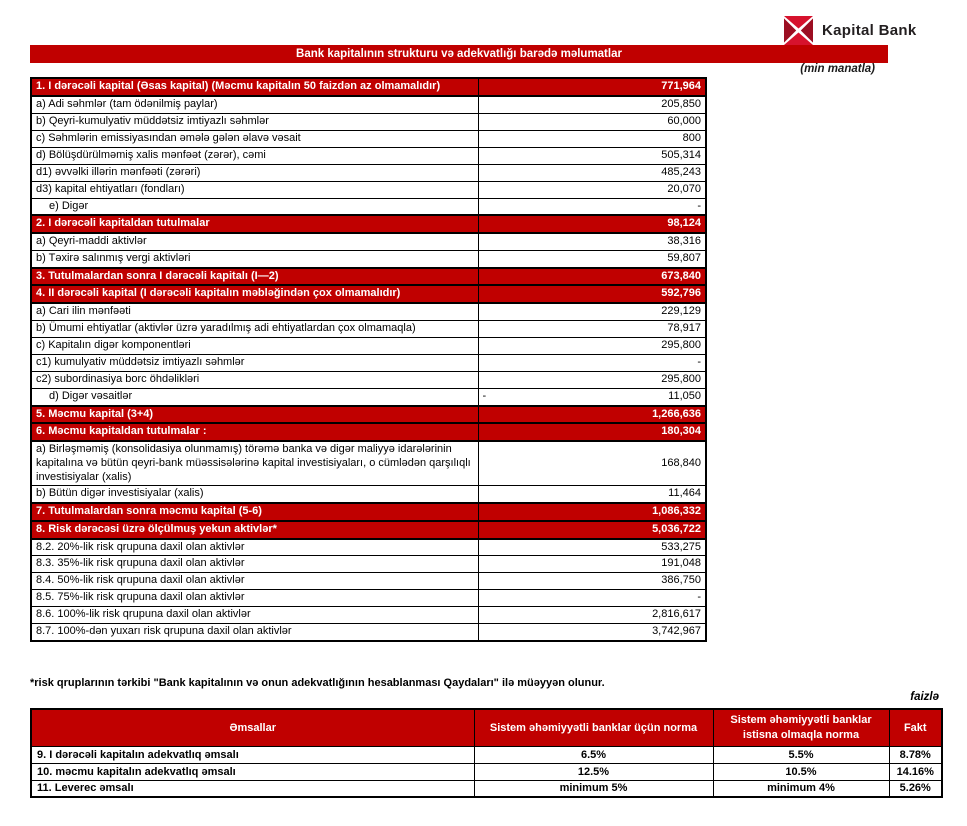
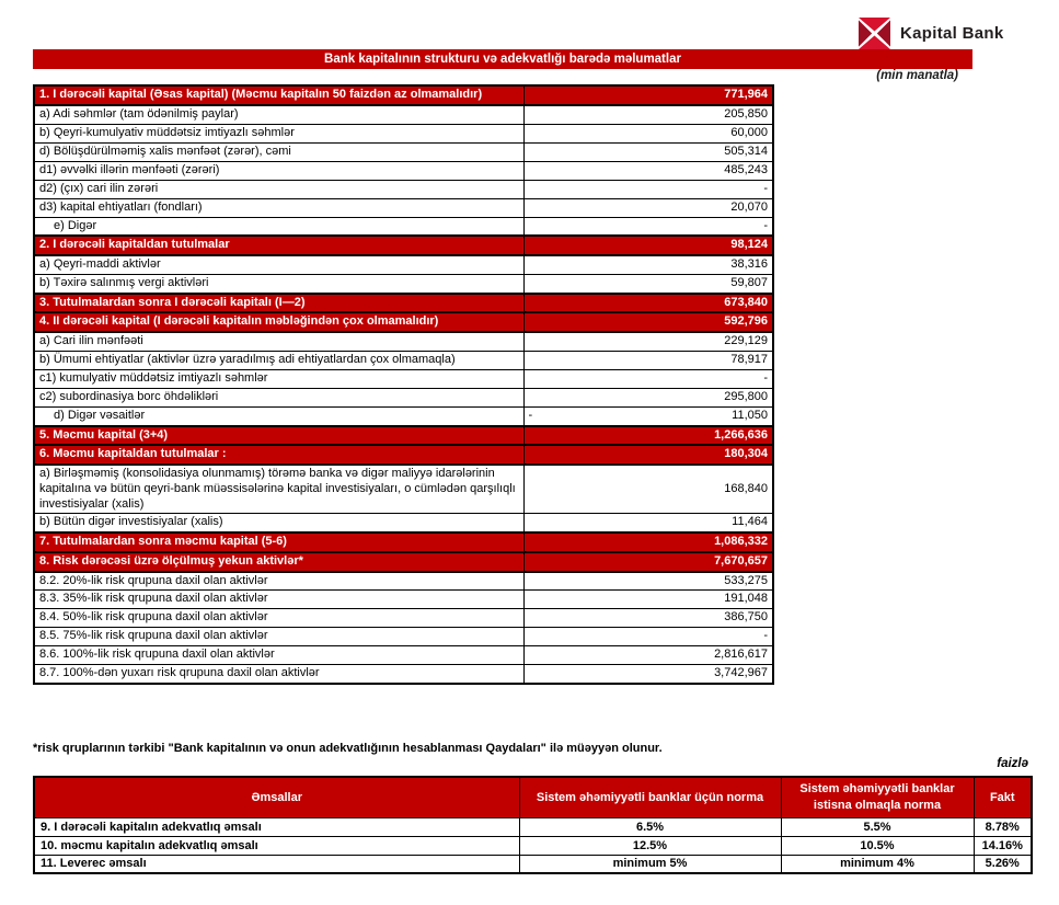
  Kapital Bank
  Bank kapitalının strukturu və adekvatlığı barədə məlumatlar
  (min manatla)
  1. I dərəcəli kapital (Əsas kapital) (Məcmu kapitalın 50 faizdən az olmamalıdır)	771,964
  a) Adi səhmlər (tam ödənilmiş paylar)	205,850
  b) Qeyri-kumulyativ müddətsiz imtiyazlı səhmlər	60,000
- c) Səhmlərin emissiyasından əmələ gələn əlavə vəsait	800
  d) Bölüşdürülməmiş xalis mənfəət (zərər), cəmi	505,314
  d1) əvvəlki illərin mənfəəti (zərəri)	485,243
+ d2) (çıx) cari ilin zərəri	-
  d3) kapital ehtiyatları (fondları)	20,070
  e) Digər	-
  2. I dərəcəli kapitaldan tutulmalar	98,124
  a) Qeyri-maddi aktivlər	38,316
  b) Təxirə salınmış vergi aktivləri	59,807
  3. Tutulmalardan sonra I dərəcəli kapitalı (I—2)	673,840
  4. II dərəcəli kapital (I dərəcəli kapitalın məbləğindən çox olmamalıdır)	592,796
  a) Cari ilin mənfəəti	229,129
  b) Ümumi ehtiyatlar (aktivlər üzrə yaradılmış adi ehtiyatlardan çox olmamaqla)	78,917
- c) Kapitalın digər komponentləri	295,800
  c1) kumulyativ müddətsiz imtiyazlı səhmlər	-
  c2) subordinasiya borc öhdəlikləri	295,800
  d) Digər vəsaitlər	- 11,050
  5. Məcmu kapital (3+4)	1,266,636
  6. Məcmu kapitaldan tutulmalar :	180,304
  a) Birləşməmiş (konsolidasiya olunmamış) törəmə banka və digər maliyyə idarələrinin kapitalına və bütün qeyri-bank müəssisələrinə kapital investisiyaları, o cümlədən qarşılıqlı investisiyalar (xalis)	168,840
  b) Bütün digər investisiyalar (xalis)	11,464
  7. Tutulmalardan sonra məcmu kapital (5-6)	1,086,332
- 8. Risk dərəcəsi üzrə ölçülmuş yekun aktivlər*	5,036,722
+ 8. Risk dərəcəsi üzrə ölçülmuş yekun aktivlər*	7,670,657
  8.2. 20%-lik risk qrupuna daxil olan aktivlər	533,275
  8.3. 35%-lik risk qrupuna daxil olan aktivlər	191,048
  8.4. 50%-lik risk qrupuna daxil olan aktivlər	386,750
  8.5. 75%-lik risk qrupuna daxil olan aktivlər	-
  8.6. 100%-lik risk qrupuna daxil olan aktivlər	2,816,617
  8.7. 100%-dən yuxarı risk qrupuna daxil olan aktivlər	3,742,967
  *risk qruplarının tərkibi "Bank kapitalının və onun adekvatlığının hesablanması Qaydaları" ilə müəyyən olunur.
  faizlə
  Əmsallar	Sistem əhəmiyyətli banklar üçün norma	Sistem əhəmiyyətli banklar istisna olmaqla norma	Fakt
  9. I dərəcəli kapitalın adekvatlıq əmsalı	6.5%	5.5%	8.78%
  10. məcmu kapitalın adekvatlıq əmsalı	12.5%	10.5%	14.16%
  11. Leverec əmsalı	minimum 5%	minimum 4%	5.26%
